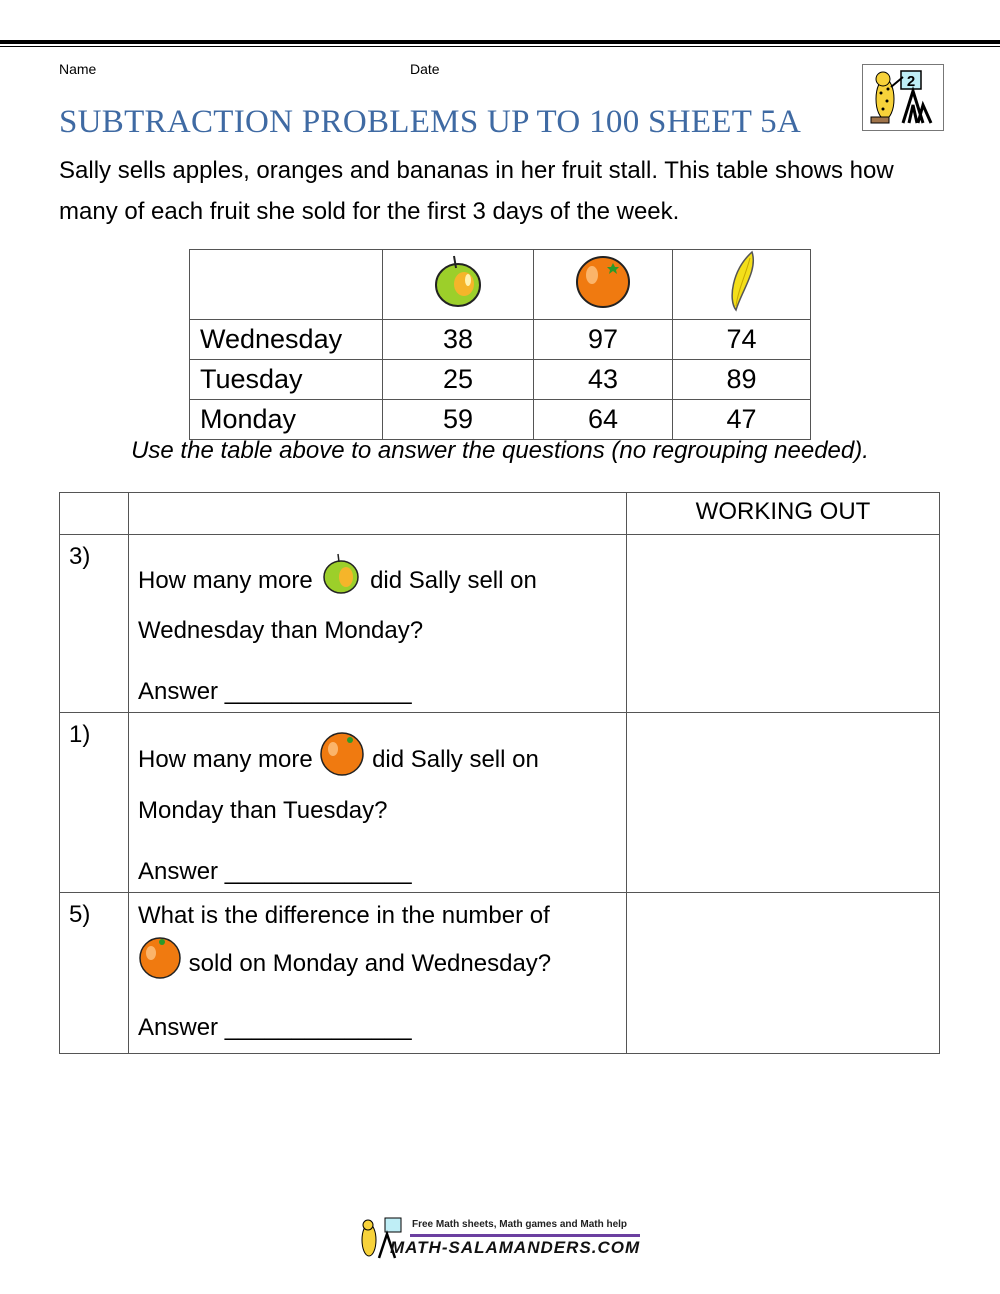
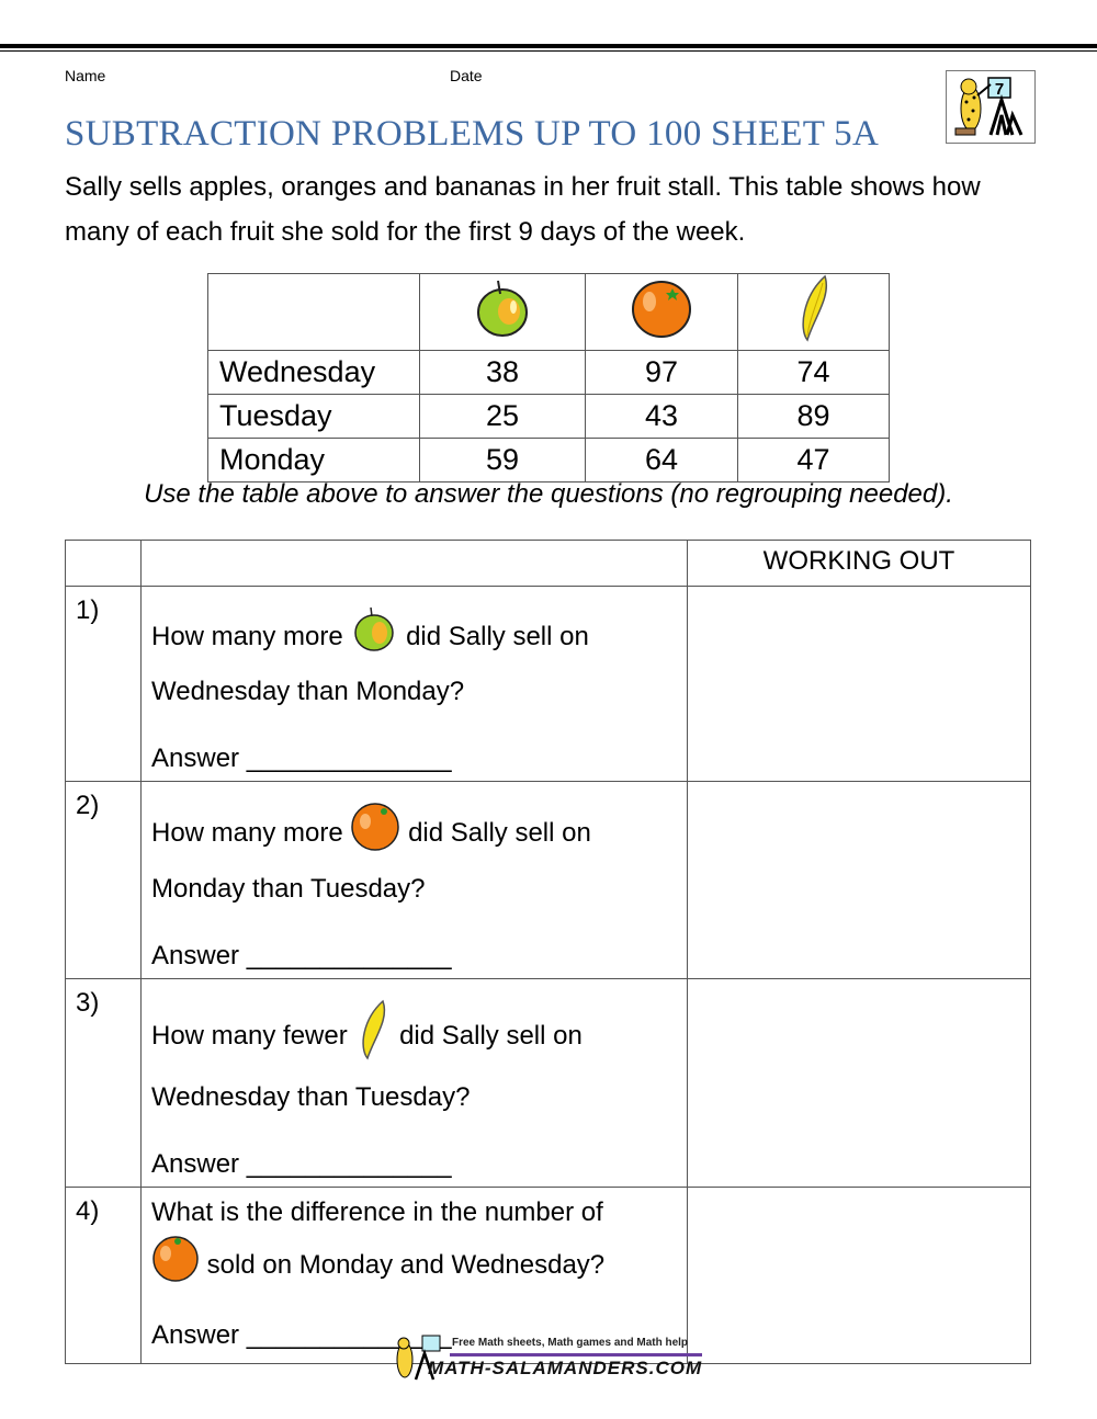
  Name
  Date
- 2
+ 7
  SUBTRACTION PROBLEMS UP TO 100 SHEET 5A
- Sally sells apples, oranges and bananas in her fruit stall. This table shows how many of each fruit she sold for the first 3 days of the week.
+ Sally sells apples, oranges and bananas in her fruit stall. This table shows how many of each fruit she sold for the first 9 days of the week.
  Wednesday	38	97	74
  Tuesday	25	43	89
  Monday	59	64	47
  Use the table above to answer the questions (no regrouping needed).
  		WORKING OUT
- 3)	How many more did Sally sell on Wednesday than Monday? Answer ______________
+ 1)	How many more did Sally sell on Wednesday than Monday? Answer ______________
- 1)	How many more did Sally sell on Monday than Tuesday? Answer ______________
+ 2)	How many more did Sally sell on Monday than Tuesday? Answer ______________
+ 3)	How many fewer did Sally sell on Wednesday than Tuesday? Answer ______________
- 5)	What is the difference in the number of sold on Monday and Wednesday? Answer ______________
+ 4)	What is the difference in the number of sold on Monday and Wednesday? Answer _____________
  Free Math sheets, Math games and Math help
  MATH-SALAMANDERS.COM
